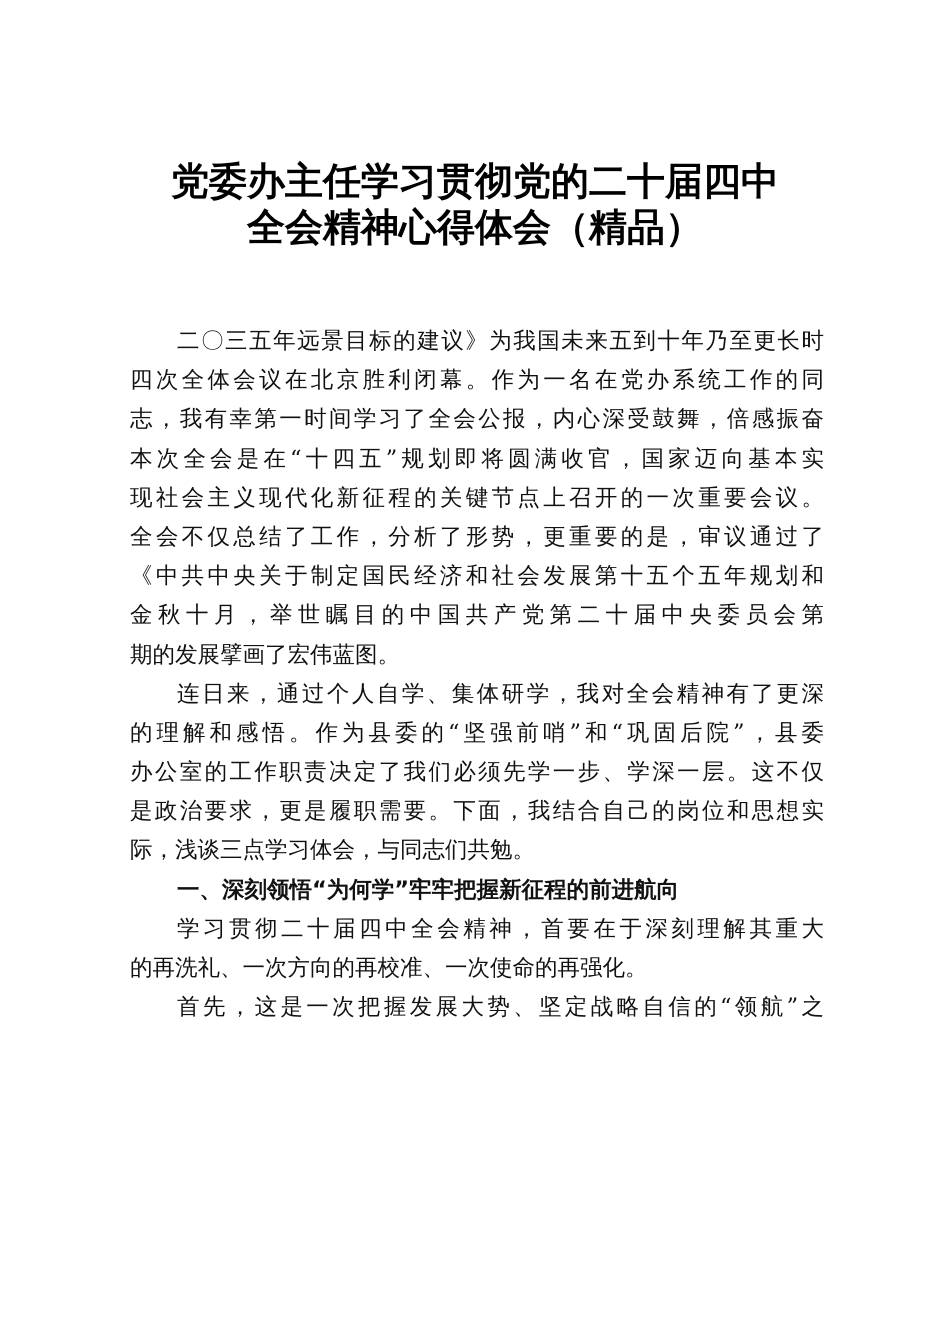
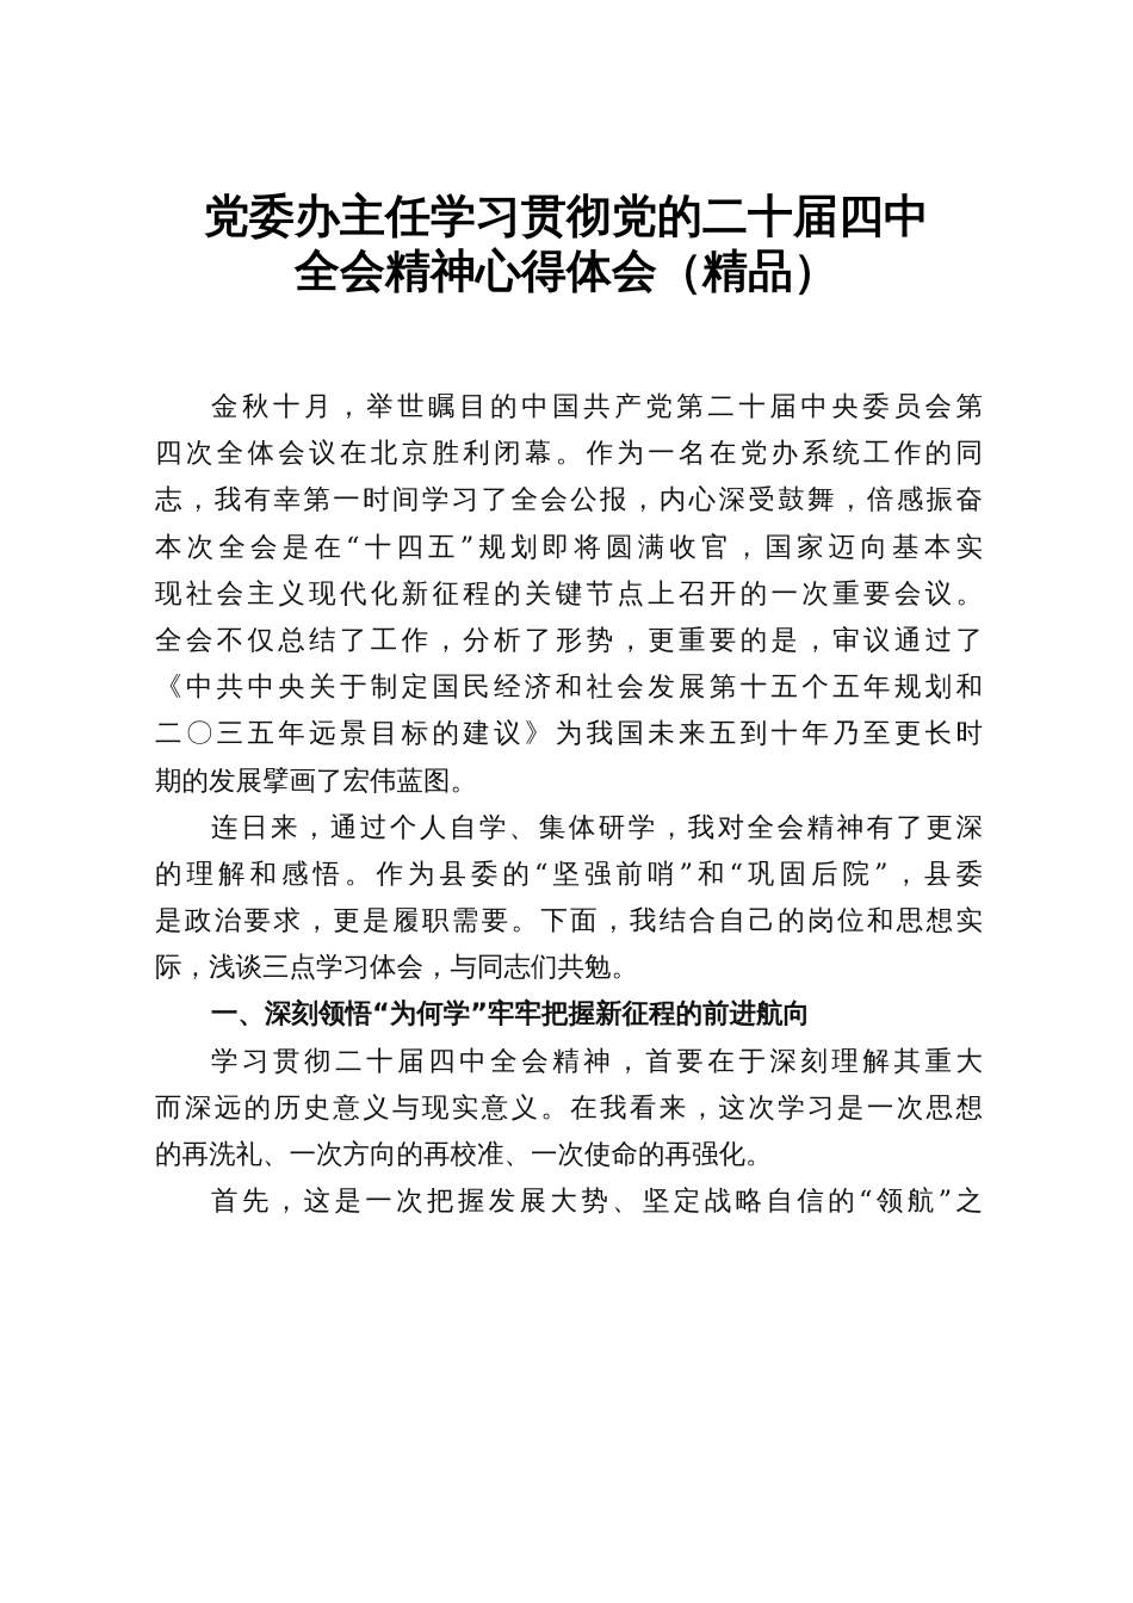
  党委办主任学习贯彻党的二十届四中
  全会精神心得体会（精品）
- 二〇三五年远景目标的建议》为我国未来五到十年乃至更长时
+ 金秋十月，举世瞩目的中国共产党第二十届中央委员会第
  四次全体会议在北京胜利闭幕。作为一名在党办系统工作的同
  志，我有幸第一时间学习了全会公报，内心深受鼓舞，倍感振奋
  本次全会是在“十四五”规划即将圆满收官，国家迈向基本实
  现社会主义现代化新征程的关键节点上召开的一次重要会议。
  全会不仅总结了工作，分析了形势，更重要的是，审议通过了
  《中共中央关于制定国民经济和社会发展第十五个五年规划和
- 金秋十月，举世瞩目的中国共产党第二十届中央委员会第
+ 二〇三五年远景目标的建议》为我国未来五到十年乃至更长时
  期的发展擘画了宏伟蓝图。
  连日来，通过个人自学、集体研学，我对全会精神有了更深
  的理解和感悟。作为县委的“坚强前哨”和“巩固后院”，县委
- 办公室的工作职责决定了我们必须先学一步、学深一层。这不仅
  是政治要求，更是履职需要。下面，我结合自己的岗位和思想实
  际，浅谈三点学习体会，与同志们共勉。
  一、深刻领悟“为何学”牢牢把握新征程的前进航向
  学习贯彻二十届四中全会精神，首要在于深刻理解其重大
+ 而深远的历史意义与现实意义。在我看来，这次学习是一次思想
  的再洗礼、一次方向的再校准、一次使命的再强化。
  首先，这是一次把握发展大势、坚定战略自信的“领航”之
